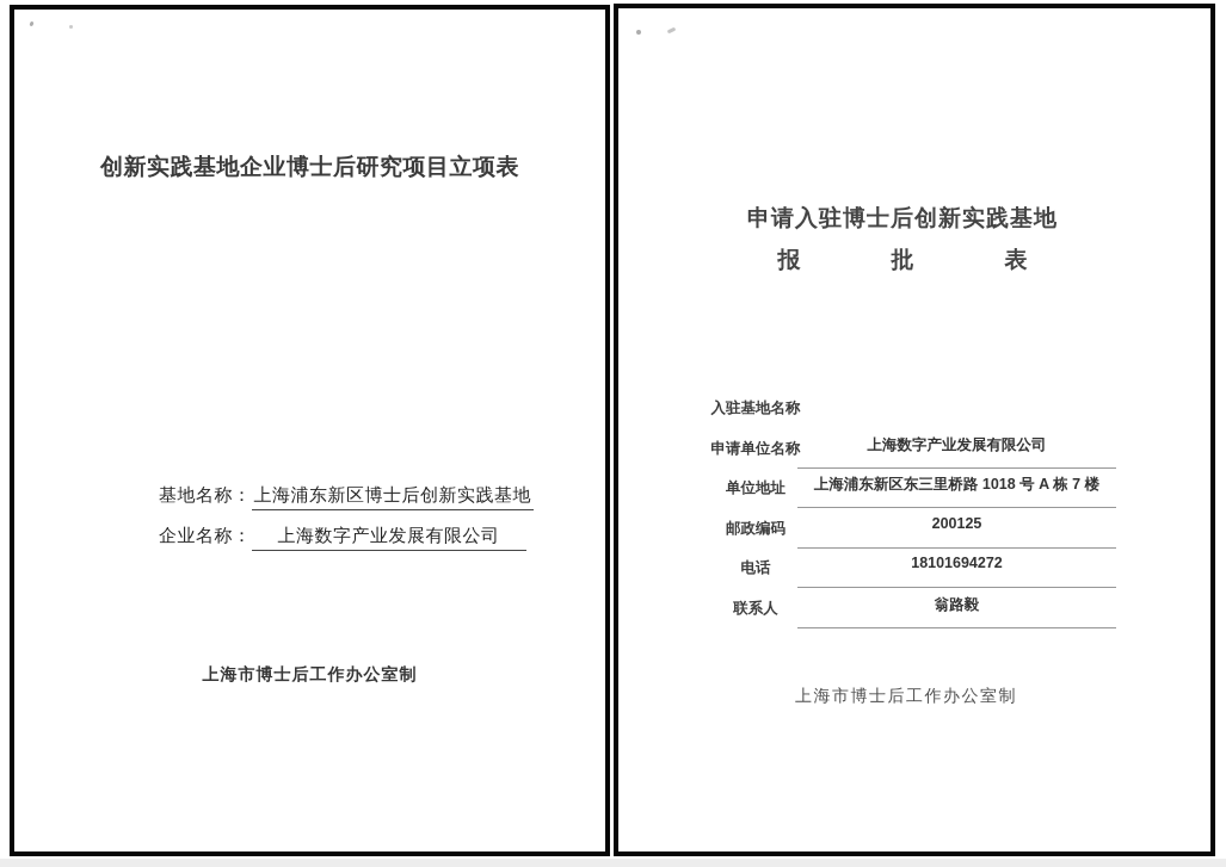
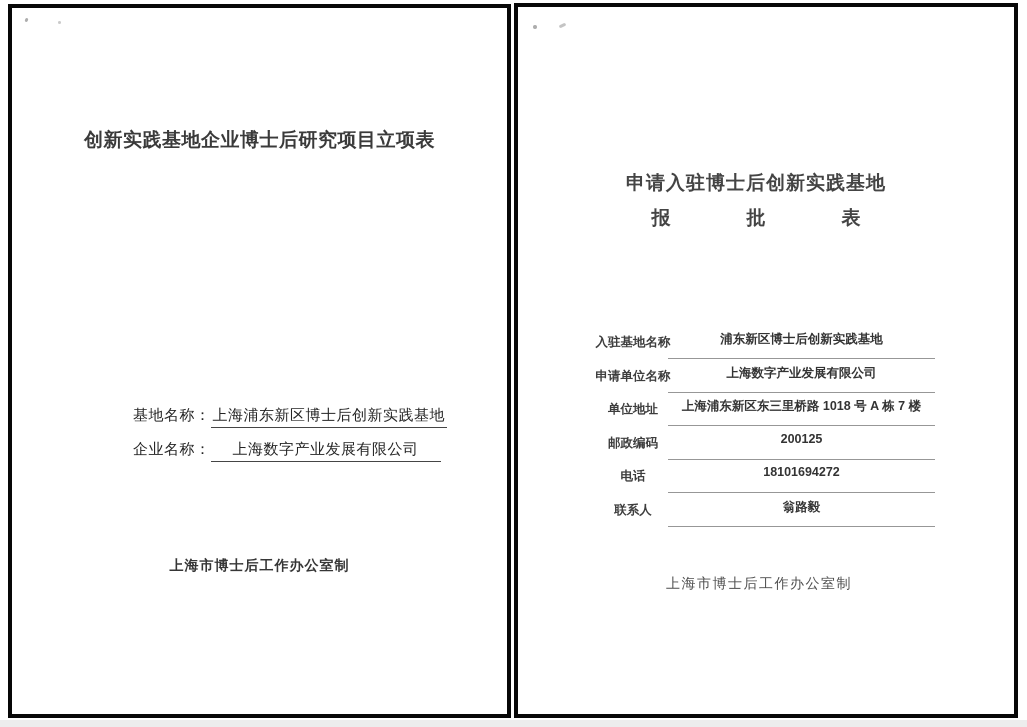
  创新实践基地企业博士后研究项目立项表
  基地名称： 上海浦东新区博士后创新实践基地
  企业名称： 上海数字产业发展有限公司
  上海市博士后工作办公室制
  申请入驻博士后创新实践基地
  报 批 表
  入驻基地名称
+ 浦东新区博士后创新实践基地
  申请单位名称
  上海数字产业发展有限公司
  单位地址
  上海浦东新区东三里桥路 1018 号 A 栋 7 楼
  邮政编码
  200125
  电话
  18101694272
  联系人
  翁路毅
  上海市博士后工作办公室制
